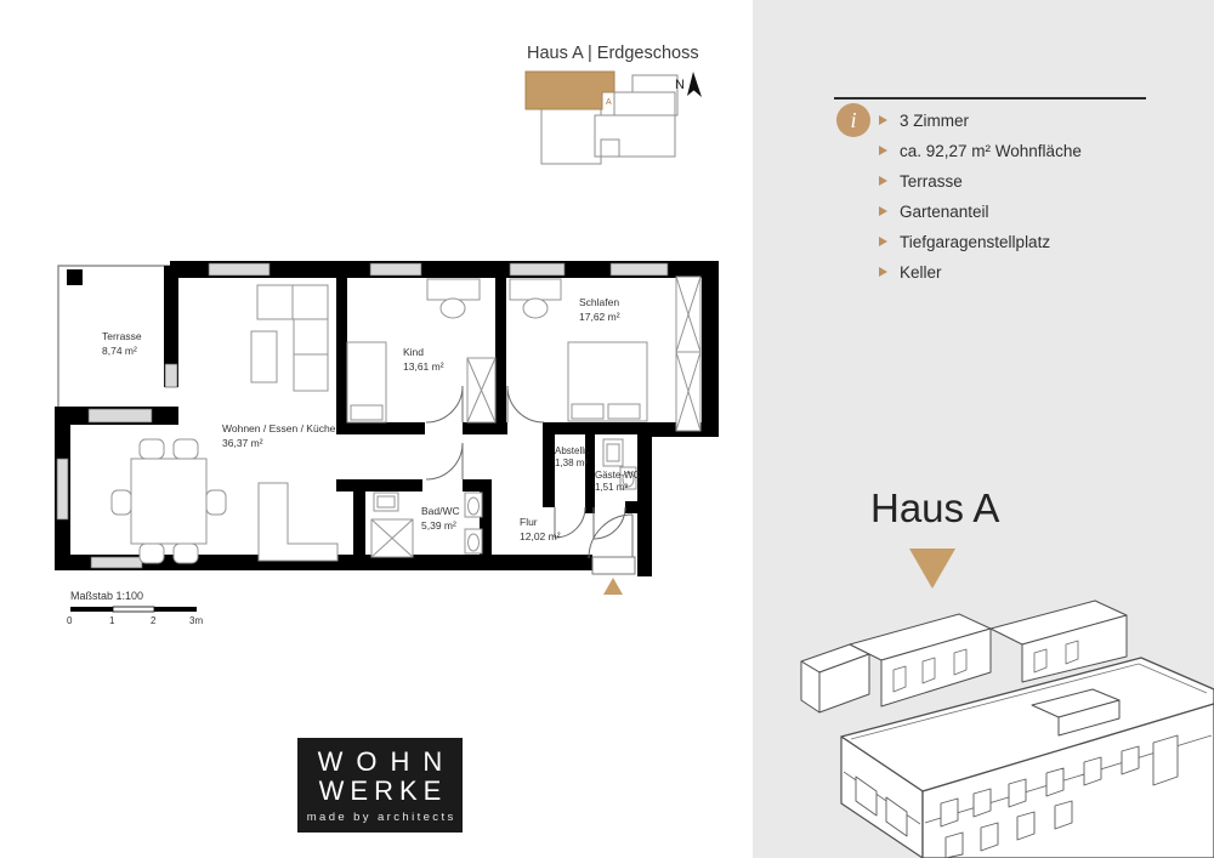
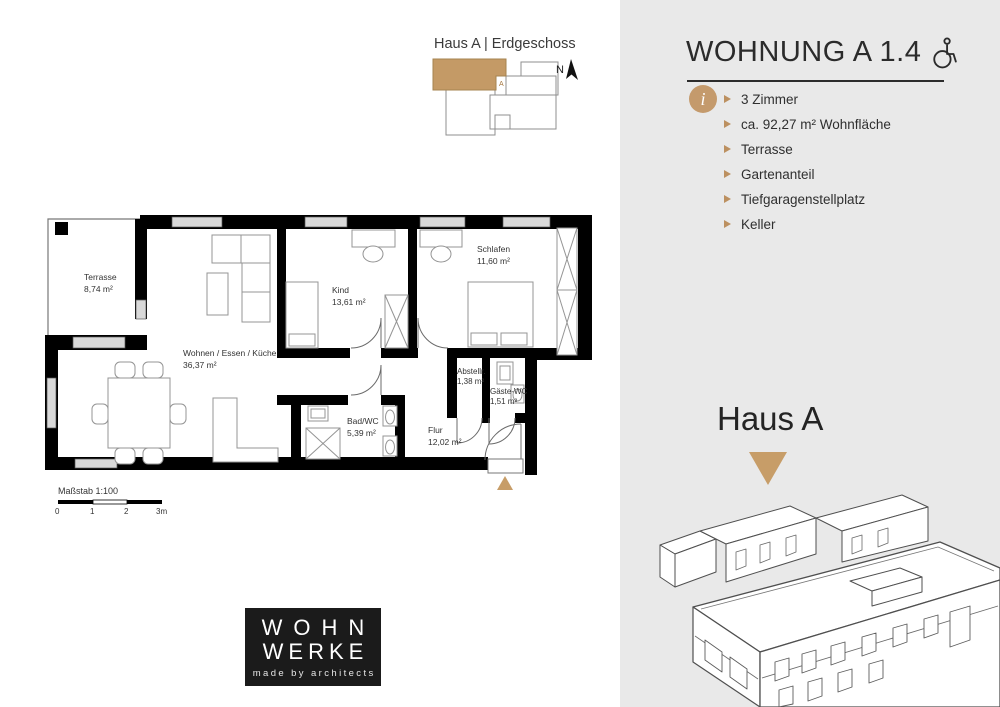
+ WOHNUNG A 1.4
  i
  3 Zimmer
  ca. 92,27 m² Wohnfläche
  Terrasse
  Gartenanteil
  Tiefgaragenstellplatz
  Keller
  Haus A
  Haus A | Erdgeschoss
  N
  Terrasse
  8,74 m²
  Wohnen / Essen / Küche
  36,37 m²
  Kind
  13,61 m²
  Schlafen
- 17,62 m²
+ 11,60 m²
  Abstellr.
  1,38 m²
  Gäste-WC
  1,51 m²
  Bad/WC
  5,39 m²
  Flur
  12,02 m²
  Maßstab 1:100
  0
  1
  2
  3m
  WOHN
  WERKE
  made by architects
